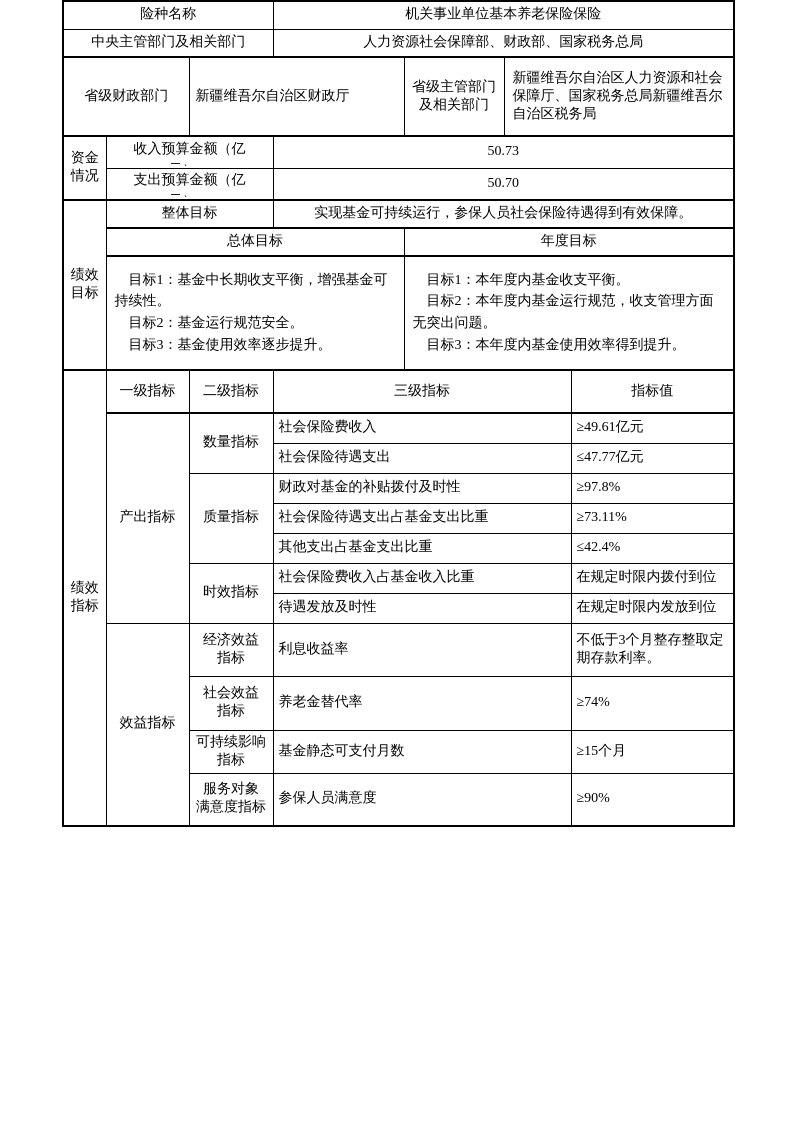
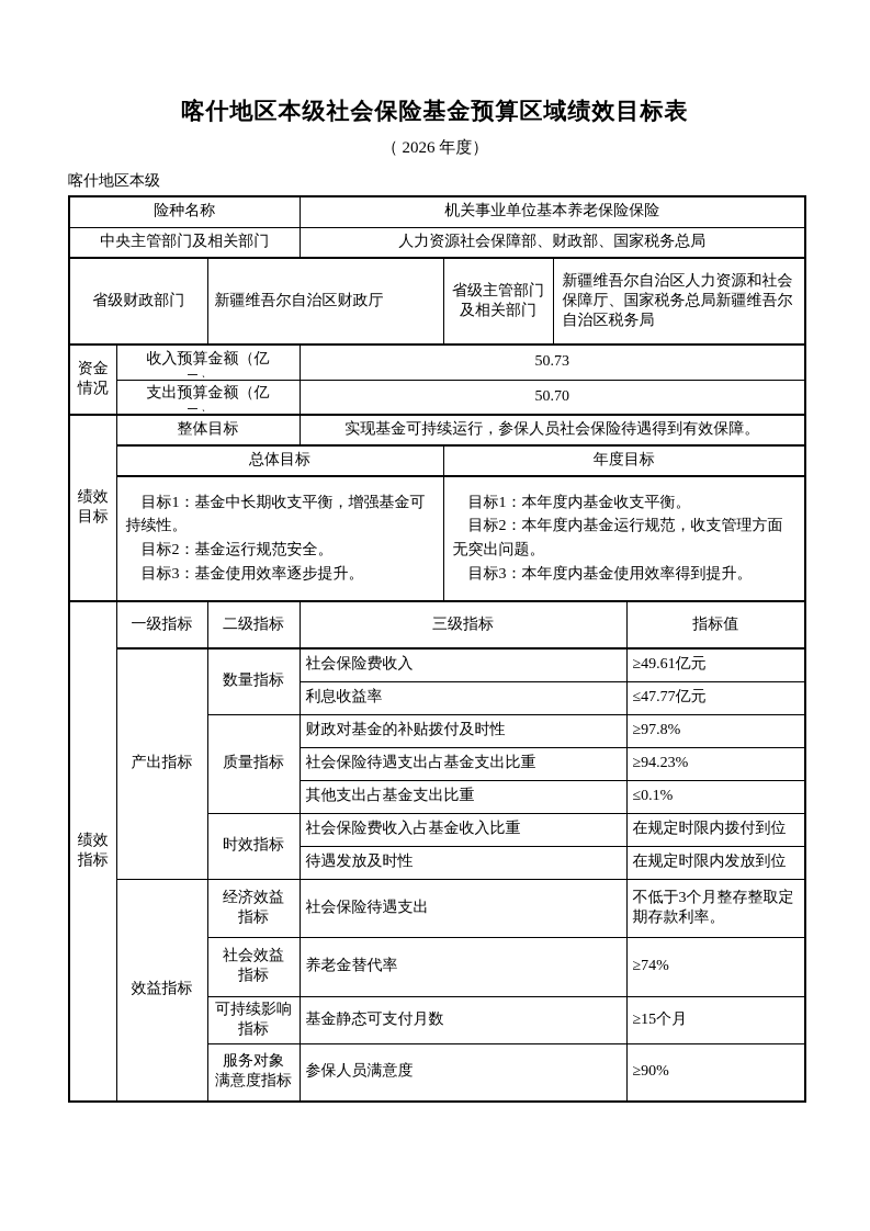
+ 喀什地区本级社会保险基金预算区域绩效目标表
+ （ 2026 年度）
+ 喀什地区本级
  险种名称	机关事业单位基本养老保险保险
  中央主管部门及相关部门	人力资源社会保障部、财政部、国家税务总局
  省级财政部门	新疆维吾尔自治区财政厅	省级主管部门 及相关部门	新疆维吾尔自治区人力资源和社会保障厅、国家税务总局新疆维吾尔自治区税务局
  资金 情况	收入预算金额（亿	50.73
  支出预算金额（亿	50.70
  绩效 目标	整体目标	实现基金可持续运行，参保人员社会保险待遇得到有效保障。
  总体目标	年度目标
  目标1：基金中长期收支平衡，增强基金可持续性。 目标2：基金运行规范安全。 目标3：基金使用效率逐步提升。	目标1：本年度内基金收支平衡。 目标2：本年度内基金运行规范，收支管理方面无突出问题。 目标3：本年度内基金使用效率得到提升。
  绩效 指标	一级指标	二级指标	三级指标	指标值
  产出指标	数量指标	社会保险费收入	≥49.61亿元
- 社会保险待遇支出	≤47.77亿元
+ 利息收益率	≤47.77亿元
  质量指标	财政对基金的补贴拨付及时性	≥97.8%
- 社会保险待遇支出占基金支出比重	≥73.11%
+ 社会保险待遇支出占基金支出比重	≥94.23%
- 其他支出占基金支出比重	≤42.4%
+ 其他支出占基金支出比重	≤0.1%
  时效指标	社会保险费收入占基金收入比重	在规定时限内拨付到位
  待遇发放及时性	在规定时限内发放到位
- 效益指标	经济效益 指标	利息收益率	不低于3个月整存整取定期存款利率。
+ 效益指标	经济效益 指标	社会保险待遇支出	不低于3个月整存整取定期存款利率。
  社会效益 指标	养老金替代率	≥74%
  可持续影响 指标	基金静态可支付月数	≥15个月
  服务对象 满意度指标	参保人员满意度	≥90%
